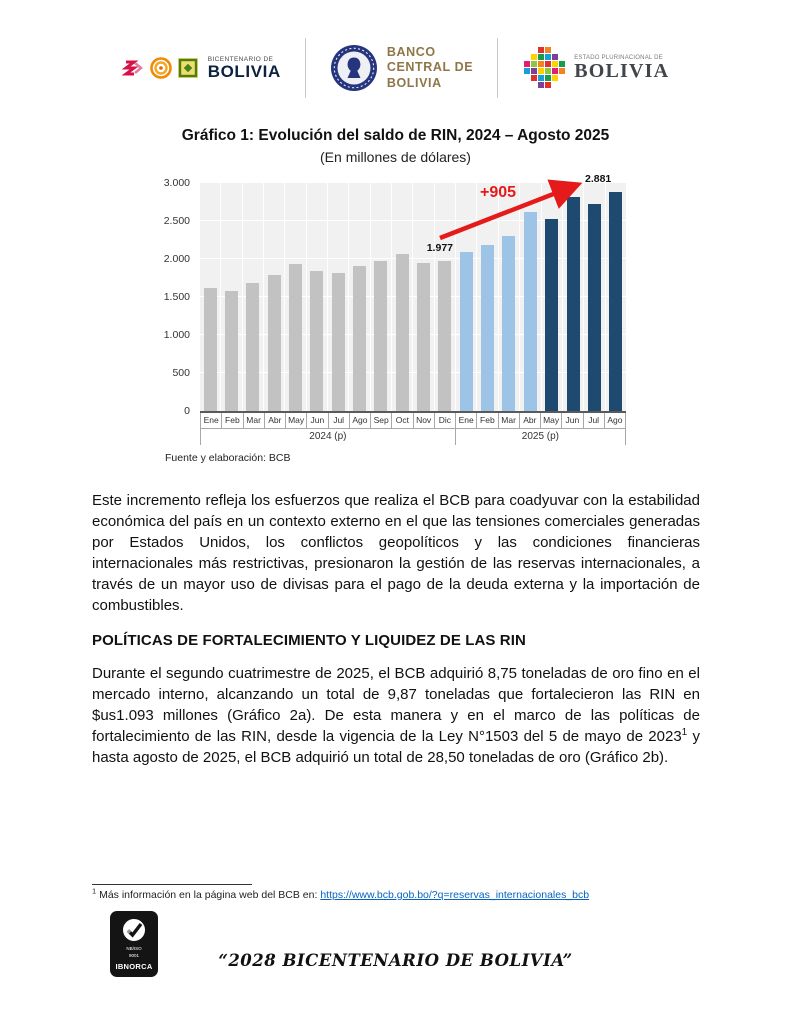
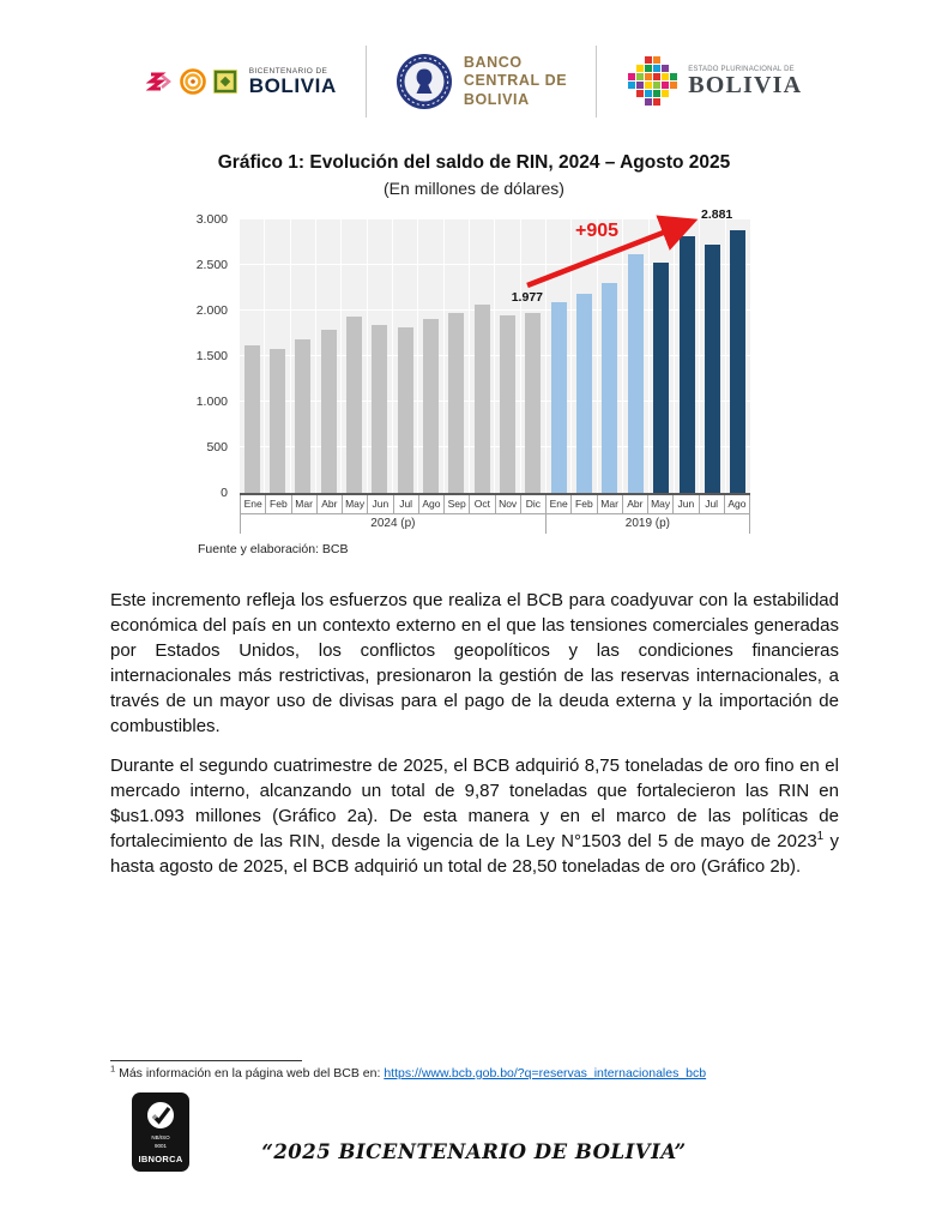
  BOLIVIA
  BANCO
  CENTRAL DE
  BOLIVIA
  BOLIVIA
  Gráfico 1: Evolución del saldo de RIN, 2024 – Agosto 2025
  (En millones de dólares)
  0
  500
  1.000
  1.500
  2.000
  2.500
  3.000
  1.977
  +905
  2.881
  Ene
  Feb
  Mar
  Abr
  May
  Jun
  Jul
  Ago
  Sep
  Oct
  Nov
  Dic
  Ene
  Feb
  Mar
  Abr
  May
  Jun
  Jul
  Ago
  2024 (p)
- 2025 (p)
+ 2019 (p)
  Fuente y elaboración: BCB
  Este incremento refleja los esfuerzos que realiza el BCB para coadyuvar con la estabilidad económica del país en un contexto externo en el que las tensiones comerciales generadas por Estados Unidos, los conflictos geopolíticos y las condiciones financieras internacionales más restrictivas, presionaron la gestión de las reservas internacionales, a través de un mayor uso de divisas para el pago de la deuda externa y la importación de combustibles.
- POLÍTICAS DE FORTALECIMIENTO Y LIQUIDEZ DE LAS RIN
  Durante el segundo cuatrimestre de 2025, el BCB adquirió 8,75 toneladas de oro fino en el mercado interno, alcanzando un total de 9,87 toneladas que fortalecieron las RIN en $us1.093 millones (Gráfico 2a). De esta manera y en el marco de las políticas de fortalecimiento de las RIN, desde la vigencia de la Ley N°1503 del 5 de mayo de 20231 y hasta agosto de 2025, el BCB adquirió un total de 28,50 toneladas de oro (Gráfico 2b).
  1 Más información en la página web del BCB en: https://www.bcb.gob.bo/?q=reservas_internacionales_bcb
  IBNORCA
- “2028 BICENTENARIO DE BOLIVIA”
+ “2025 BICENTENARIO DE BOLIVIA”
